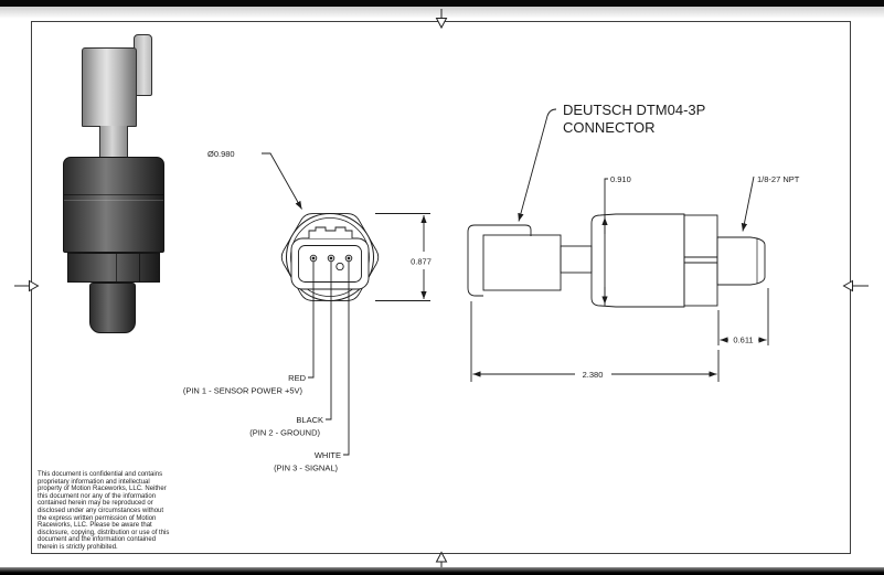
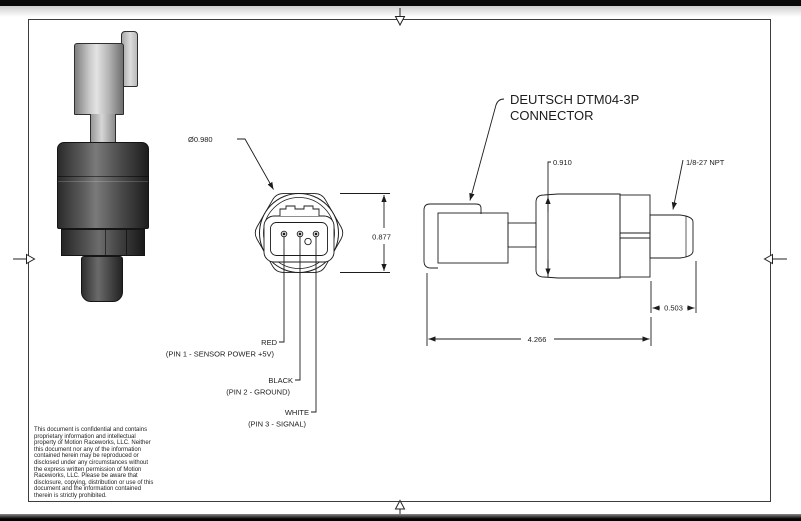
  Ø0.980
  0.877
  RED
  (PIN 1 - SENSOR POWER +5V)
  BLACK
  (PIN 2 - GROUND)
  WHITE
  (PIN 3 - SIGNAL)
  DEUTSCH DTM04-3P
  CONNECTOR
  0.910
  1/8-27 NPT
- 0.611
+ 0.503
- 2.380
+ 4.266
